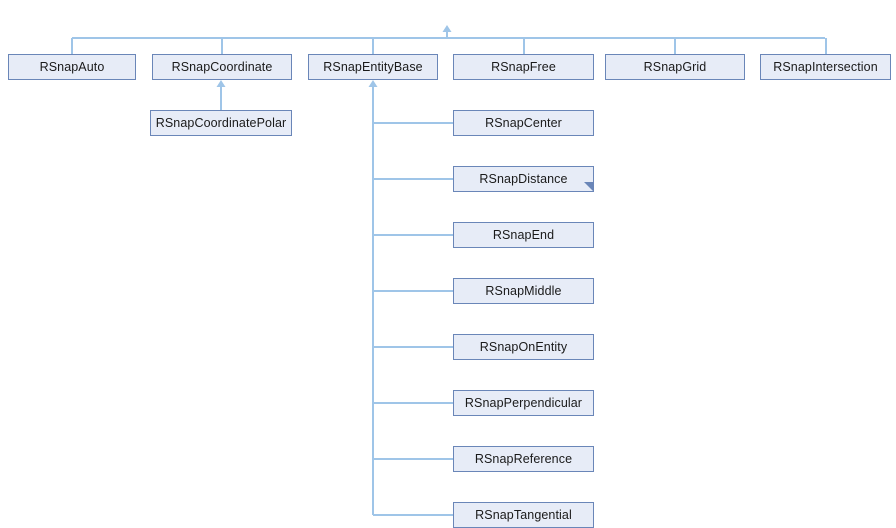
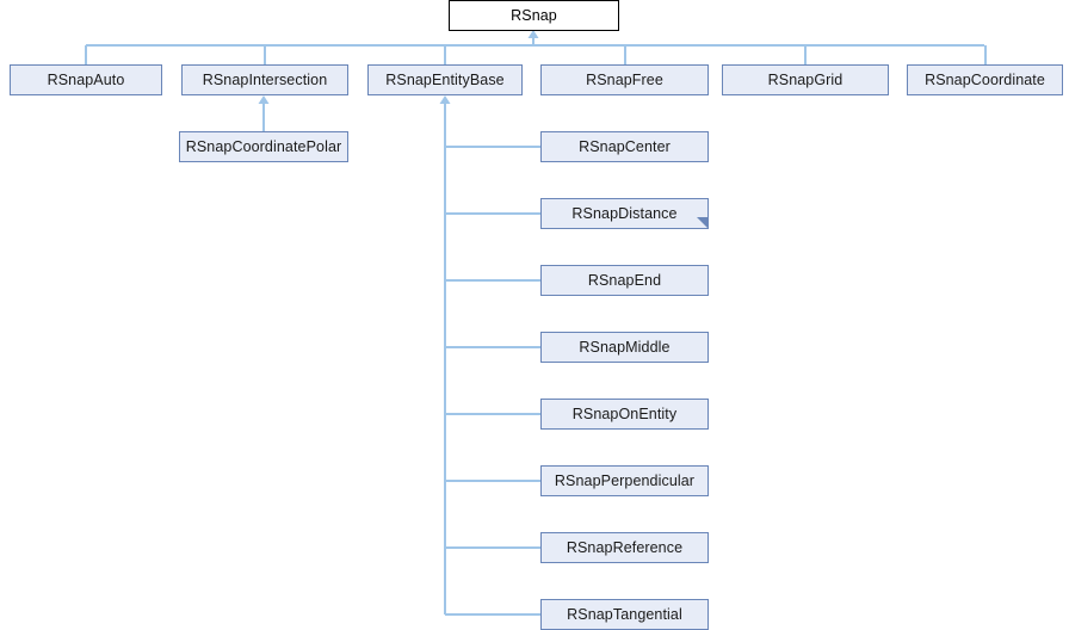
+ RSnap
  RSnapAuto
- RSnapCoordinate
+ RSnapIntersection
  RSnapEntityBase
  RSnapFree
  RSnapGrid
- RSnapIntersection
+ RSnapCoordinate
  RSnapCoordinatePolar
  RSnapCenter
  RSnapDistance
  RSnapEnd
  RSnapMiddle
  RSnapOnEntity
  RSnapPerpendicular
  RSnapReference
  RSnapTangential
